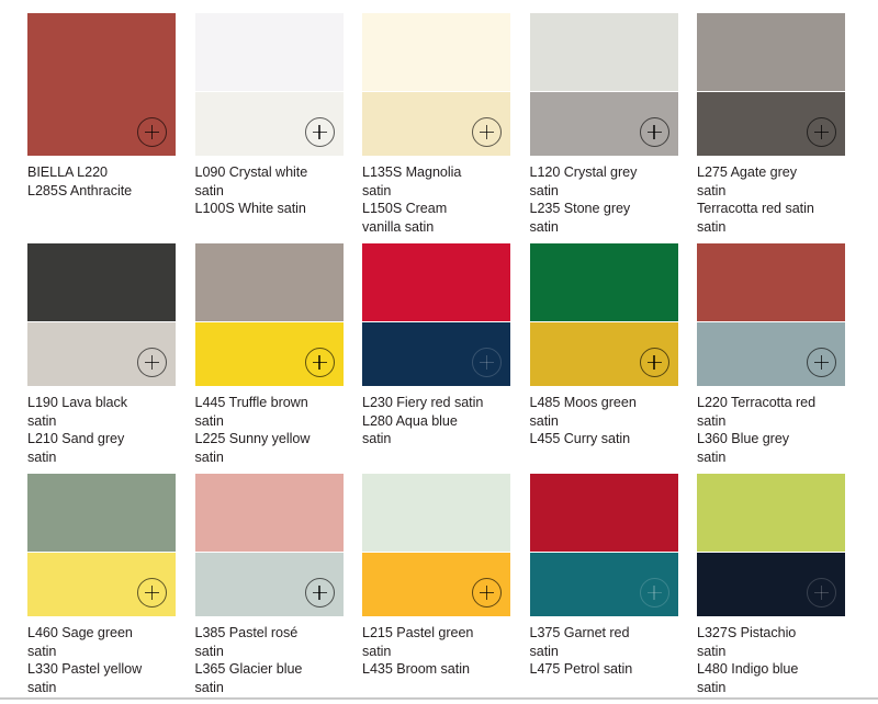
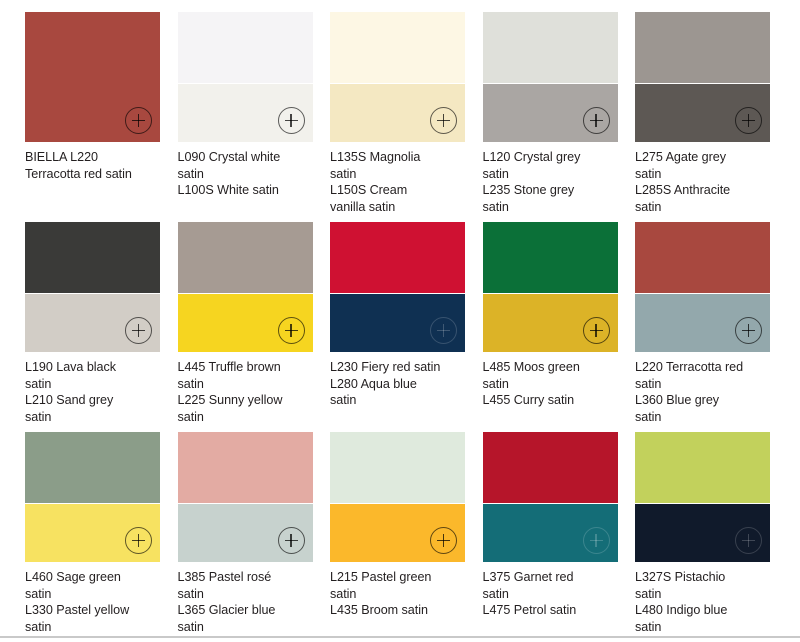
  BIELLA L220
- L285S Anthracite
+ Terracotta red satin
  L090 Crystal white
  satin
  L100S White satin
  L135S Magnolia
  satin
  L150S Cream
  vanilla satin
  L120 Crystal grey
  satin
  L235 Stone grey
  satin
  L275 Agate grey
  satin
- Terracotta red satin
+ L285S Anthracite
  satin
  L190 Lava black
  satin
  L210 Sand grey
  satin
  L445 Truffle brown
  satin
  L225 Sunny yellow
  satin
  L230 Fiery red satin
  L280 Aqua blue
  satin
  L485 Moos green
  satin
  L455 Curry satin
  L220 Terracotta red
  satin
  L360 Blue grey
  satin
  L460 Sage green
  satin
  L330 Pastel yellow
  satin
  L385 Pastel rosé
  satin
  L365 Glacier blue
  satin
  L215 Pastel green
  satin
  L435 Broom satin
  L375 Garnet red
  satin
  L475 Petrol satin
  L327S Pistachio
  satin
  L480 Indigo blue
  satin
